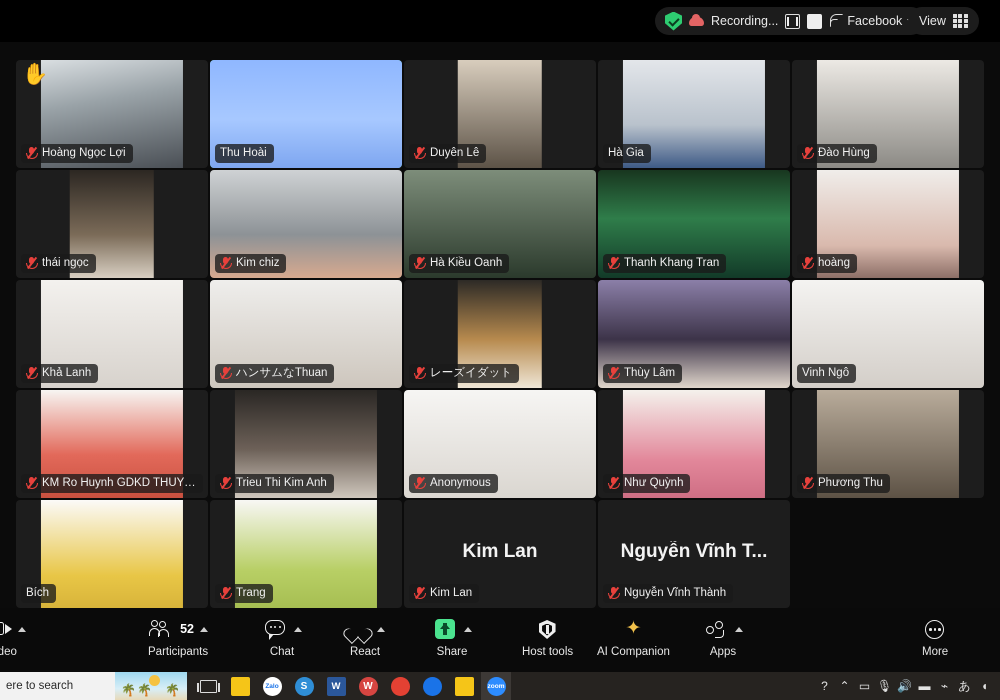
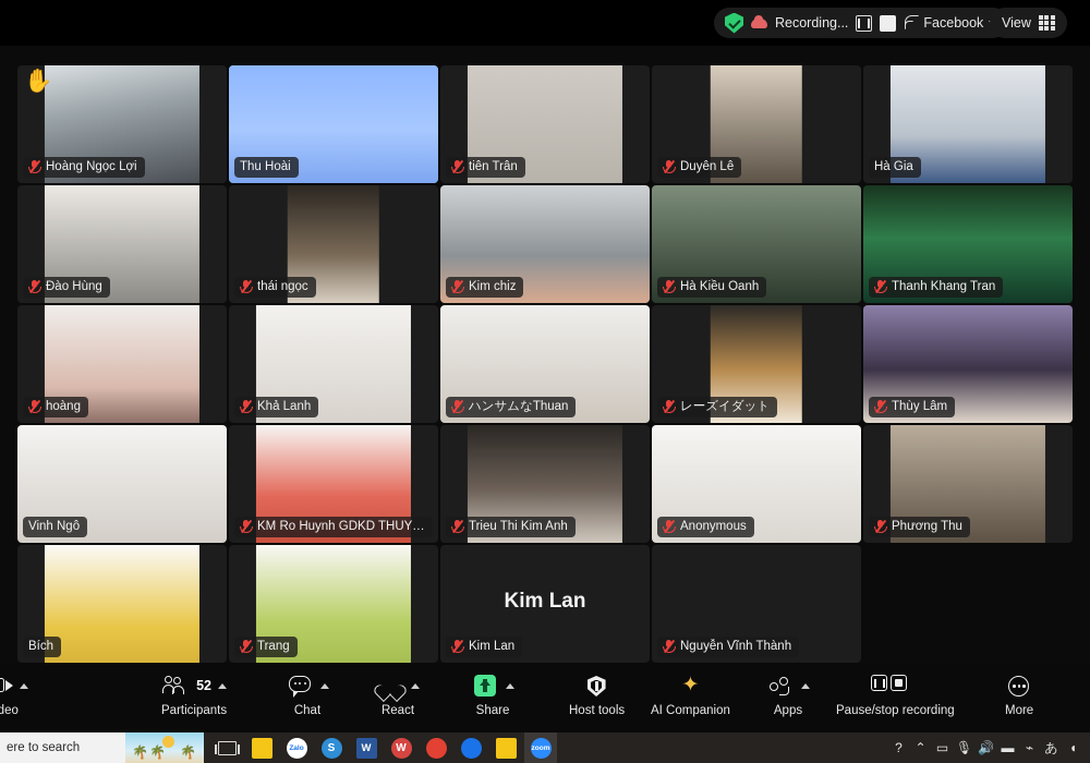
  Recording...
  Facebook
  View
  ✋
  Hoàng Ngọc Lợi
  Thu Hoài
+ tiên Trân
  Duyên Lê
  Hà Gia
  Đào Hùng
  thái ngọc
  Kim chiz
  Hà Kiều Oanh
  Thanh Khang Tran
  hoàng
  Khả Lanh
  ハンサムなThuan
  レーズイダット
  Thùy Lâm
  Vinh Ngô
  KM Ro Huynh GDKD THUY D
  Trieu Thi Kim Anh
  Anonymous
- Như Quỳnh
  Phương Thu
  Bích
  Trang
  Kim Lan
  Kim Lan
- Nguyễn Vĩnh T...
  Nguyễn Vĩnh Thành
  deo
  52
  Participants
  Chat
  React
  Share
  Host tools
  ✦
  AI Companion
  Apps
+ Pause/stop recording
  More
  ere to search
  🌴
  🌴
  🌴
  S
  W
  W
  ?
  ⌃
  ▭
  🎙
  🔊
  ▬
  ⌁
  あ
  ◖
